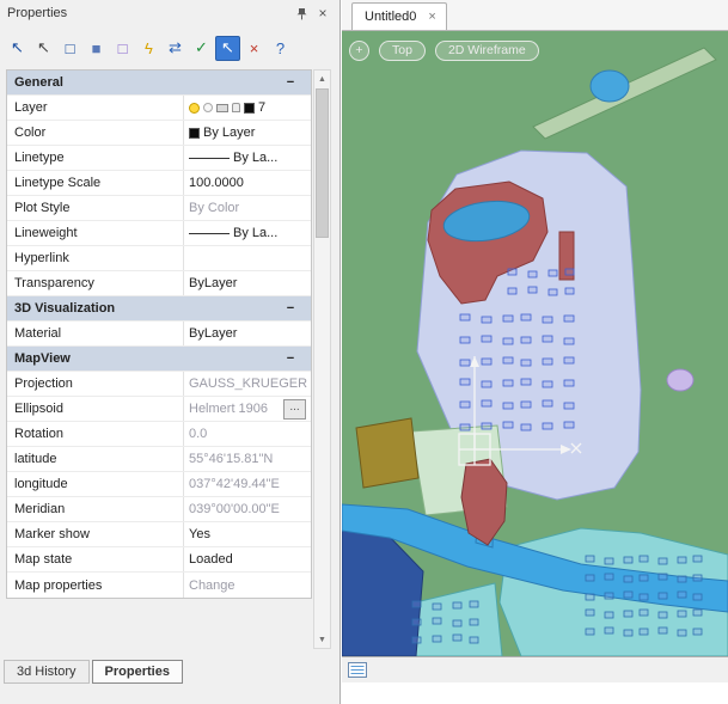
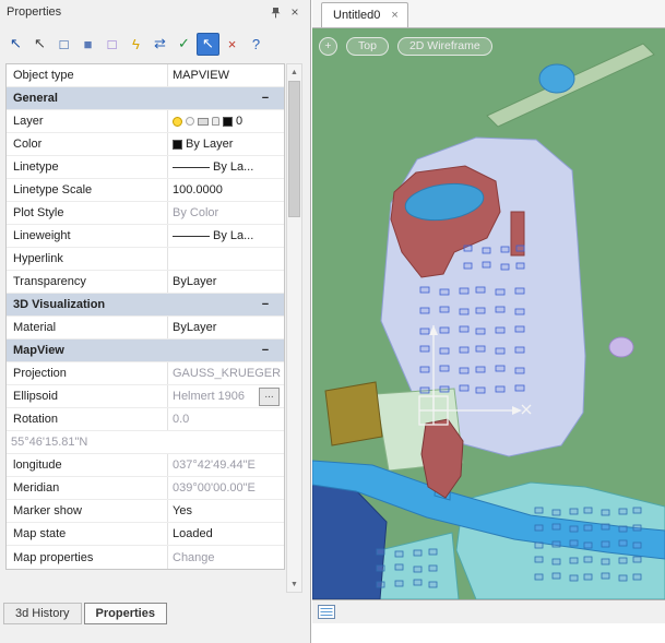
  Properties
  ×
  ↖
  ↖
  □
  ■
  □
  ϟ
  ⇄
  ✓
  ↖
  ×
  ?
+ Object type
+ MAPVIEW
  General
  −
  Layer
- 7
+ 0
  Color
  By Layer
  Linetype
  By La...
  Linetype Scale
  100.0000
  Plot Style
  By Color
  Lineweight
  By La...
  Hyperlink
  Transparency
  ByLayer
  3D Visualization
  −
  Material
  ByLayer
  MapView
  −
  Projection
  GAUSS_KRUEGER
  Ellipsoid
  Helmert 1906
  ...
  Rotation
  0.0
- latitude
  55°46'15.81"N
  longitude
  037°42'49.44"E
  Meridian
  039°00'00.00"E
  Marker show
  Yes
  Map state
  Loaded
  Map properties
  Change
  3d History
  Properties
  Untitled0
  ×
  +
  Top
  2D Wireframe
